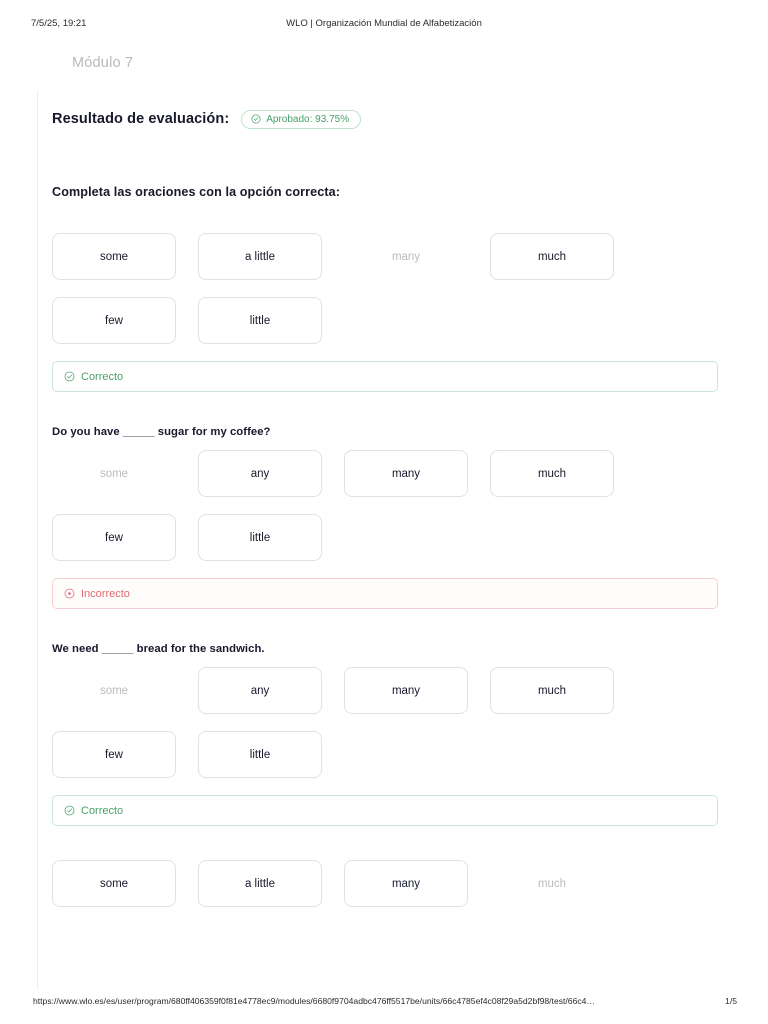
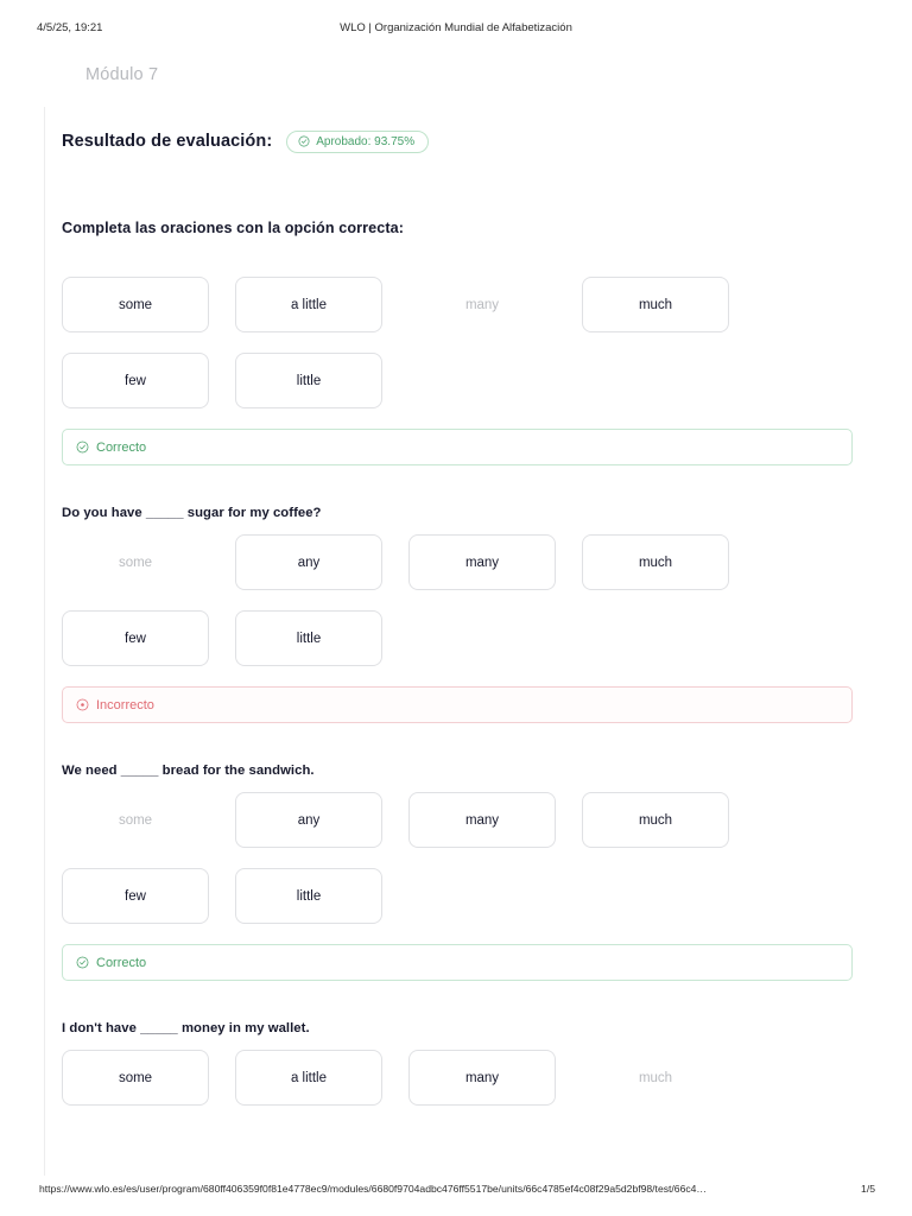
- 7/5/25, 19:21
+ 4/5/25, 19:21
  WLO | Organización Mundial de Alfabetización
  Módulo 7
  Resultado de evaluación:
  Aprobado: 93.75%
  Completa las oraciones con la opción correcta:
  some
  a little
  many
  much
  few
  little
  Correcto
  Do you have _____ sugar for my coffee?
  some
  any
  many
  much
  few
  little
  Incorrecto
  We need _____ bread for the sandwich.
  some
  any
  many
  much
  few
  little
  Correcto
+ I don't have _____ money in my wallet.
  some
  a little
  many
  much
  https://www.wlo.es/es/user/program/680ff406359f0f81e4778ec9/modules/6680f9704adbc476ff5517be/units/66c4785ef4c08f29a5d2bf98/test/66c4…
  1/5
